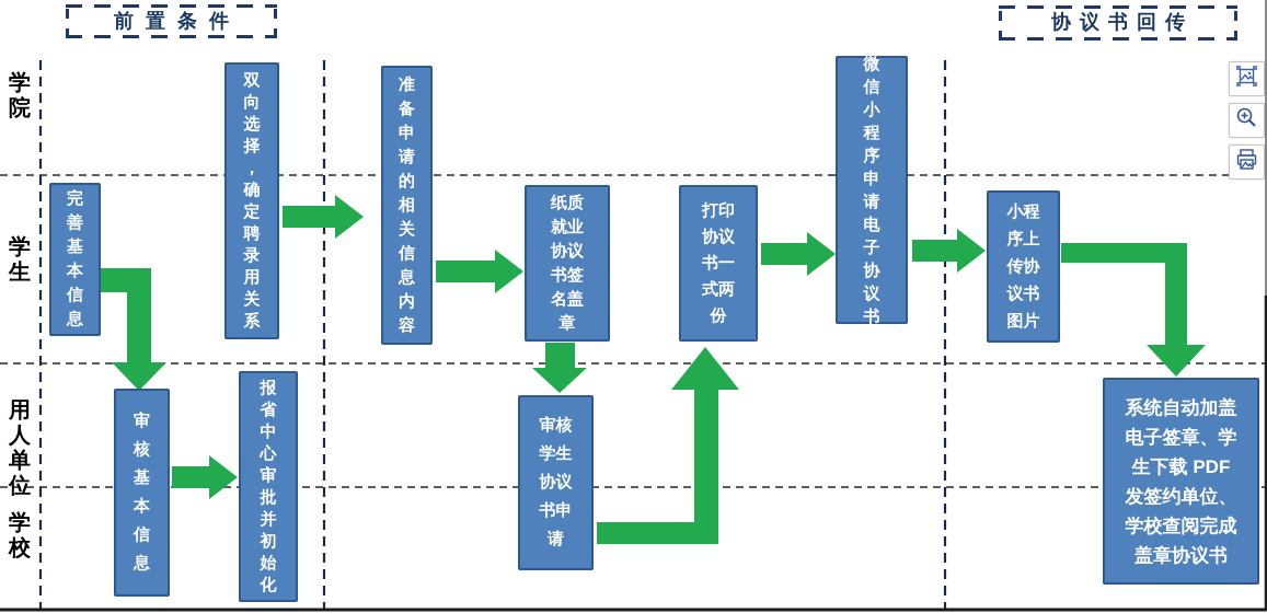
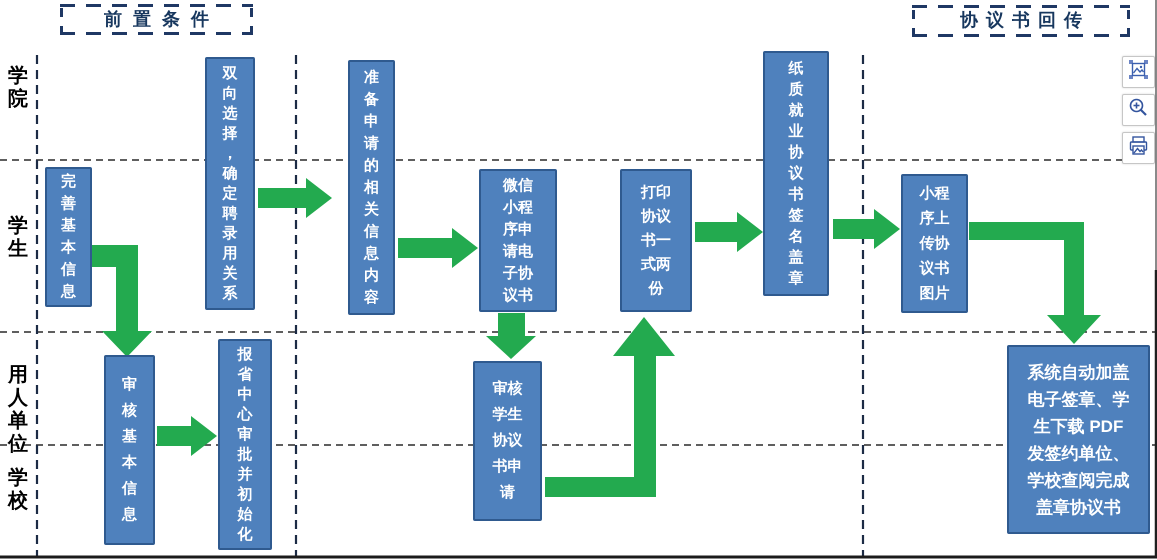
  前置条件
  协议书回传
  学院
  学生
  用人单位
  学校
  完善基本信息
  双向选择，确定聘录用关系
  审核基本信息
  报省中心审批并初始化
  准备申请的相关信息内容
- 纸质就业协议书签名盖章
+ 微信小程序申请电子协议书
  打印协议书一式两份
  审核学生协议书申请
- 微信小程序申请电子协议书
+ 纸质就业协议书签名盖章
  小程序上传协议书图片
  系统自动加盖电子签章、学生下载 PDF 发签约单位、学校查阅完成盖章协议书
